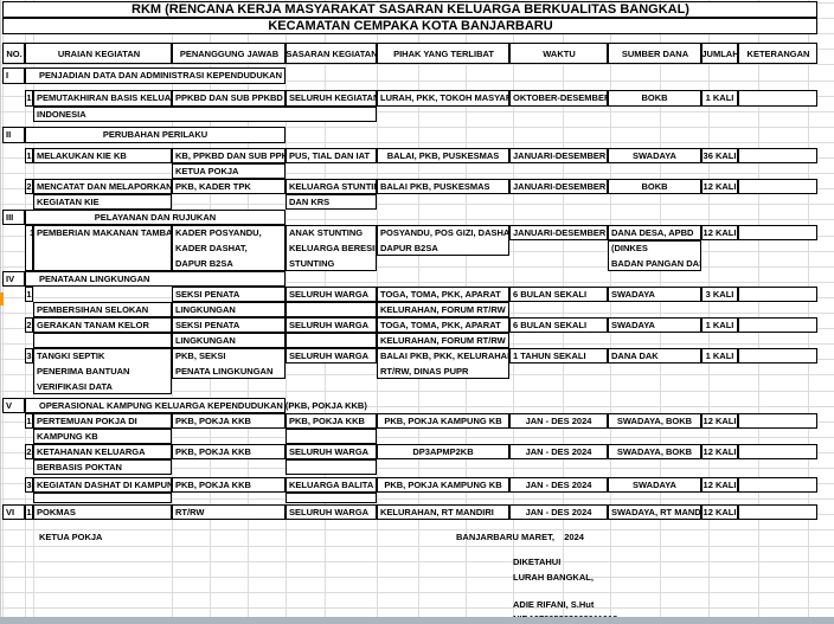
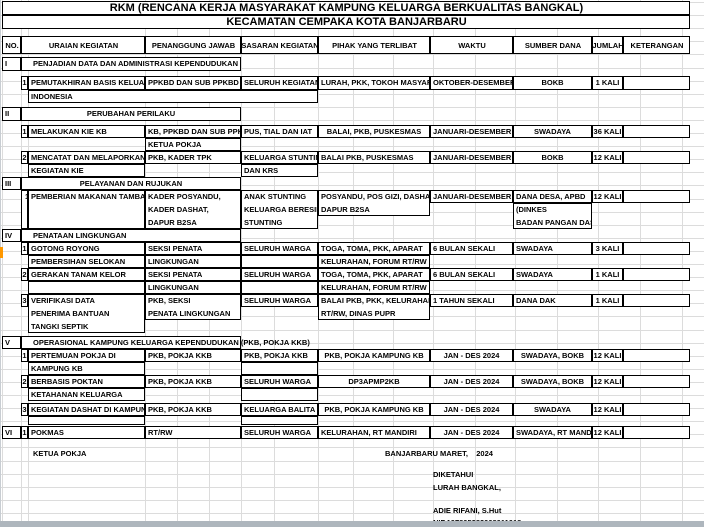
- RKM (RENCANA KERJA MASYARAKAT SASARAN KELUARGA BERKUALITAS BANGKAL)
+ RKM (RENCANA KERJA MASYARAKAT KAMPUNG KELUARGA BERKUALITAS BANGKAL)
  KECAMATAN CEMPAKA KOTA BANJARBARU
  NO.
  URAIAN KEGIATAN
  PENANGGUNG JAWAB
  SASARAN KEGIATAN
  PIHAK YANG TERLIBAT
  WAKTU
  SUMBER DANA
  JUMLAH
  KETERANGAN
  I
  PENJADIAN DATA DAN ADMINISTRASI KEPENDUDUKAN
  1
  PEMUTAKHIRAN BASIS KELUA
  PPKBD DAN SUB PPKBD
  SELURUH KEGIATA
  LURAH, PKK, TOKOH MASYA
  OKTOBER-DESEMBE
  BOKB
  1 KALI
  INDONESIA
  II
  PERUBAHAN PERILAKU
  1
  MELAKUKAN KIE KB
  KB, PPKBD DAN SUB PP
  PUS, TIAL DAN IAT
  BALAI, PKB, PUSKESMAS
  JANUARI-DESEMBER
  SWADAYA
  36 KALI
  KETUA POKJA
  2
  MENCATAT DAN MELAPORKAN
  PKB, KADER TPK
  KELUARGA STUNTI
  BALAI PKB, PUSKESMAS
  JANUARI-DESEMBER
  BOKB
  12 KALI
  KEGIATAN KIE
  DAN KRS
  III
  PELAYANAN DAN RUJUKAN
  PEMBERIAN MAKANAN TAMBA
  KADER POSYANDU,
  KADER DASHAT,
  DAPUR B2SA
  ANAK STUNTING
  KELUARGA BERESI
  STUNTING
  POSYANDU, POS GIZI, DASHA
  DAPUR B2SA
  JANUARI-DESEMBER
  DANA DESA, APBD
  12 KALI
  (DINKES
  BADAN PANGAN DA
  IV
  PENATAAN LINGKUNGAN
  1
+ GOTONG ROYONG
  SEKSI PENATA
  SELURUH WARGA
  TOGA, TOMA, PKK, APARAT
  6 BULAN SEKALI
  SWADAYA
  3 KALI
  PEMBERSIHAN SELOKAN
  LINGKUNGAN
  KELURAHAN, FORUM RT/RW
  2
  GERAKAN TANAM KELOR
  SEKSI PENATA
  SELURUH WARGA
  TOGA, TOMA, PKK, APARAT
  6 BULAN SEKALI
  SWADAYA
  1 KALI
  LINGKUNGAN
  KELURAHAN, FORUM RT/RW
  3
- TANGKI SEPTIK
+ VERIFIKASI DATA
  PENERIMA BANTUAN
- VERIFIKASI DATA
+ TANGKI SEPTIK
  PKB, SEKSI
  PENATA LINGKUNGAN
  SELURUH WARGA
  BALAI PKB, PKK, KELURAHA
  RT/RW, DINAS PUPR
  1 TAHUN SEKALI
  DANA DAK
  1 KALI
  V
  OPERASIONAL KAMPUNG KELUARGA KEPENDUDUKAN (PKB, POKJA KKB)
  1
  PERTEMUAN POKJA DI
  PKB, POKJA KKB
  PKB, POKJA KKB
  PKB, POKJA KAMPUNG KB
  JAN - DES 2024
  SWADAYA, BOKB
  12 KALI
  KAMPUNG KB
  2
- KETAHANAN KELUARGA
+ BERBASIS POKTAN
  PKB, POKJA KKB
  SELURUH WARGA
  DP3APMP2KB
  JAN - DES 2024
  SWADAYA, BOKB
  12 KALI
- BERBASIS POKTAN
+ KETAHANAN KELUARGA
  3
  KEGIATAN DASHAT DI KAMPUN
  PKB, POKJA KKB
  KELUARGA BALITA
  PKB, POKJA KAMPUNG KB
  JAN - DES 2024
  SWADAYA
  12 KALI
  VI
  1
  POKMAS
  RT/RW
  SELURUH WARGA
  KELURAHAN, RT MANDIRI
  JAN - DES 2024
  SWADAYA, RT MAND
  12 KALI
  KETUA POKJA
  BANJARBARU MARET, 2024
  DIKETAHUI
  LURAH BANGKAL,
  ADIE RIFANI, S.Hut
